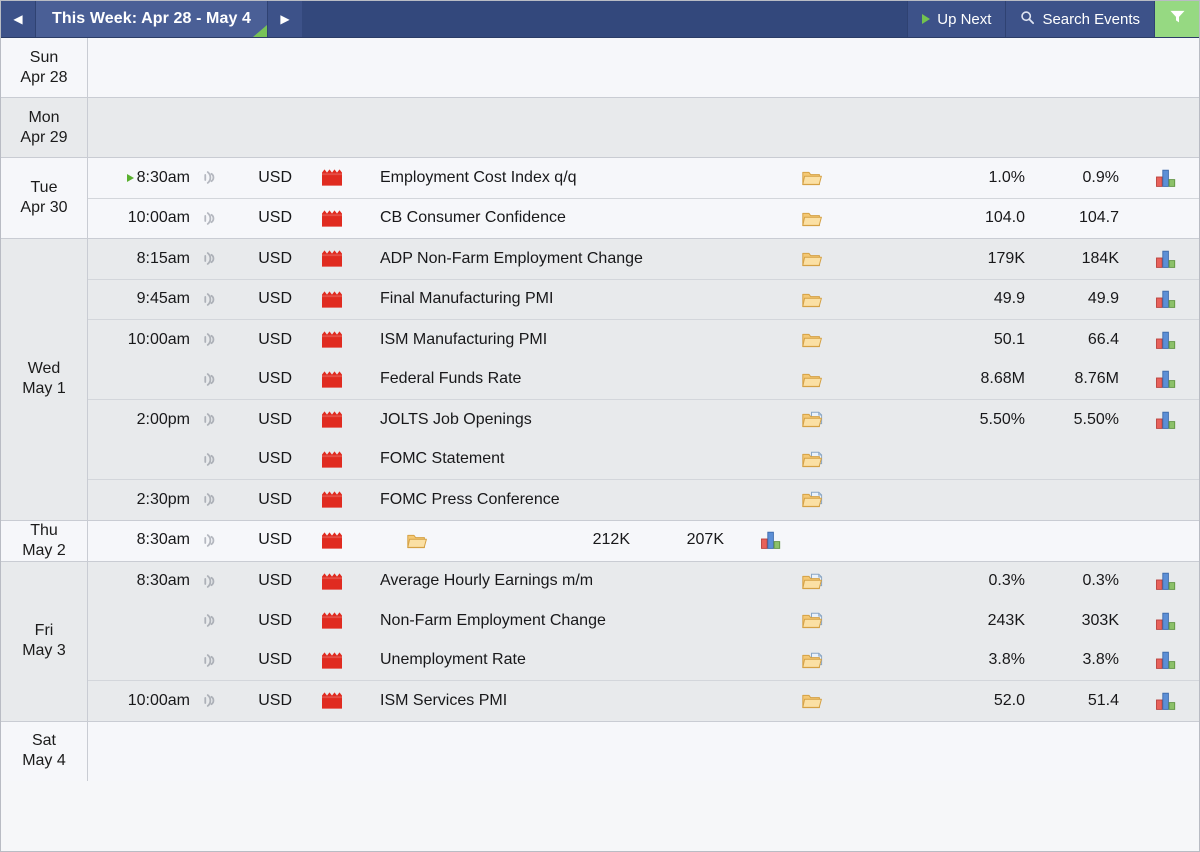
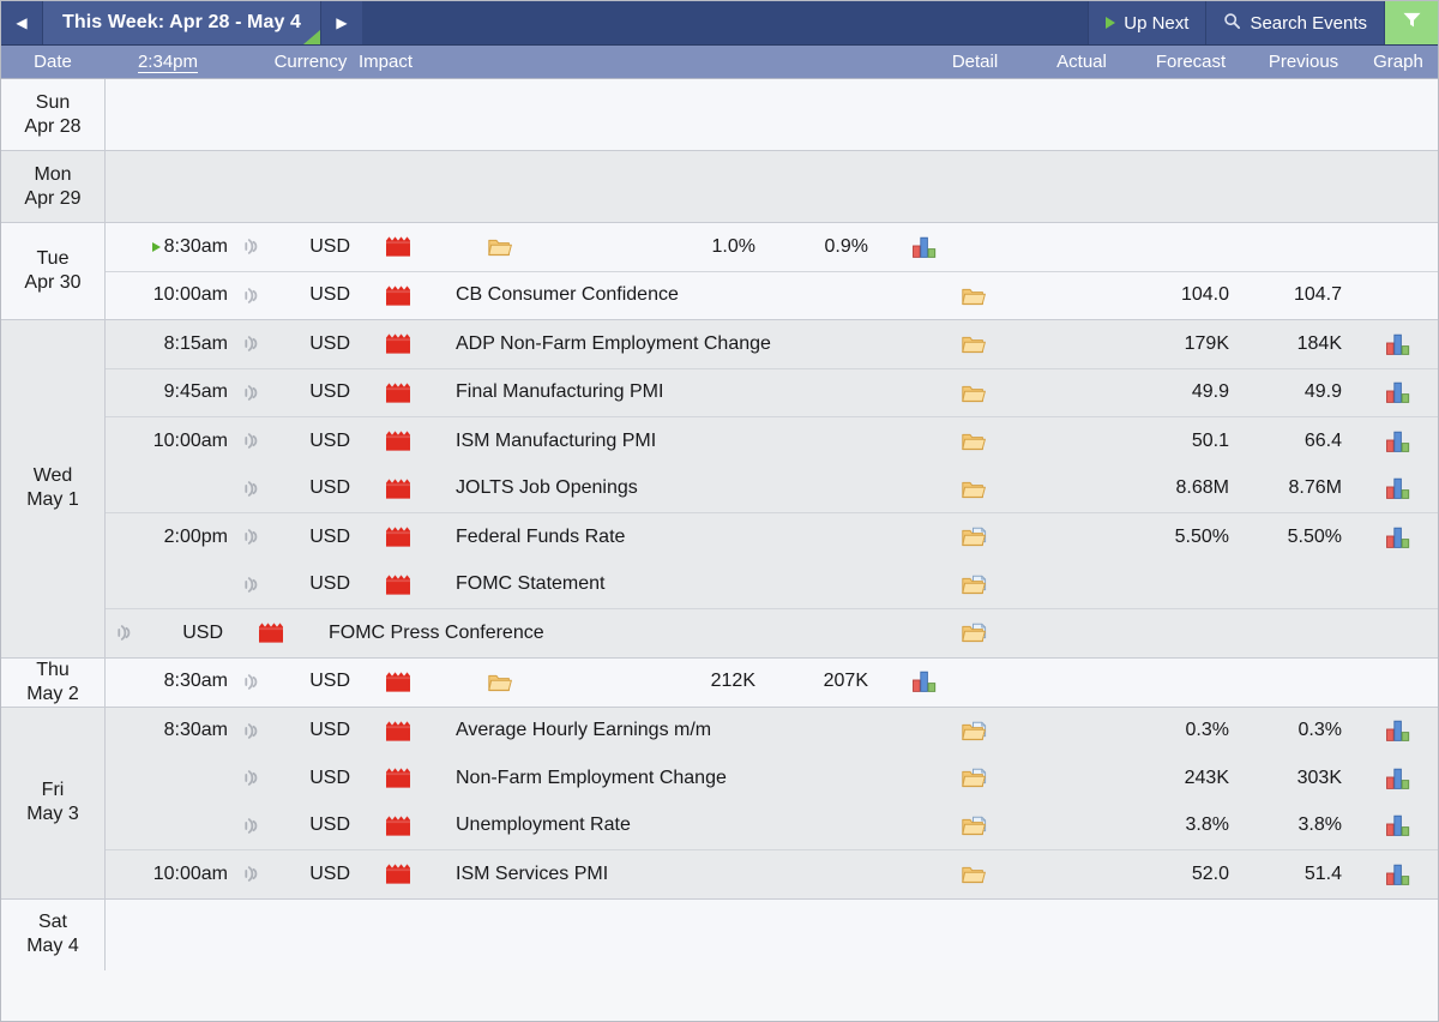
  ◀
  This Week: Apr 28 - May 4
  ▶
  Up Next
  Search Events
+ Date
+ 2:34pm
+ Currency
+ Impact
+ Detail
+ Actual
+ Forecast
+ Previous
+ Graph
  Sun
  Apr 28
  Mon
  Apr 29
  Tue
  Apr 30
  8:30am
  USD
- Employment Cost Index q/q
  1.0%
  0.9%
  10:00am
  USD
  CB Consumer Confidence
  104.0
  104.7
  Wed
  May 1
  8:15am
  USD
  ADP Non-Farm Employment Change
  179K
  184K
  9:45am
  USD
  Final Manufacturing PMI
  49.9
  49.9
  10:00am
  USD
  ISM Manufacturing PMI
  50.1
  66.4
  USD
- Federal Funds Rate
+ JOLTS Job Openings
  8.68M
  8.76M
  2:00pm
  USD
- JOLTS Job Openings
+ Federal Funds Rate
  5.50%
  5.50%
  USD
  FOMC Statement
- 2:30pm
  USD
  FOMC Press Conference
  Thu
  May 2
  8:30am
  USD
  212K
  207K
  Fri
  May 3
  8:30am
  USD
  Average Hourly Earnings m/m
  0.3%
  0.3%
  USD
  Non-Farm Employment Change
  243K
  303K
  USD
  Unemployment Rate
  3.8%
  3.8%
  10:00am
  USD
  ISM Services PMI
  52.0
  51.4
  Sat
  May 4
